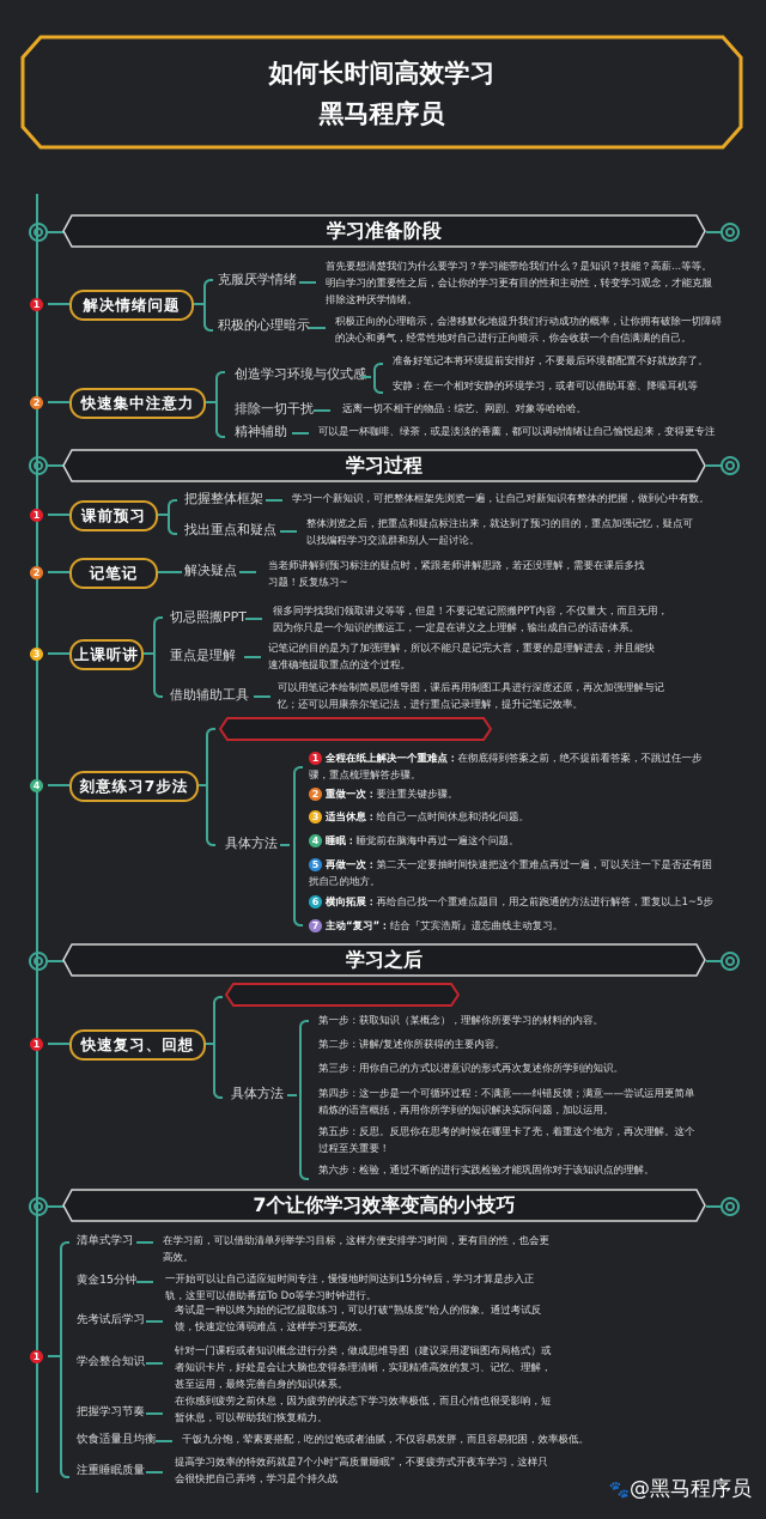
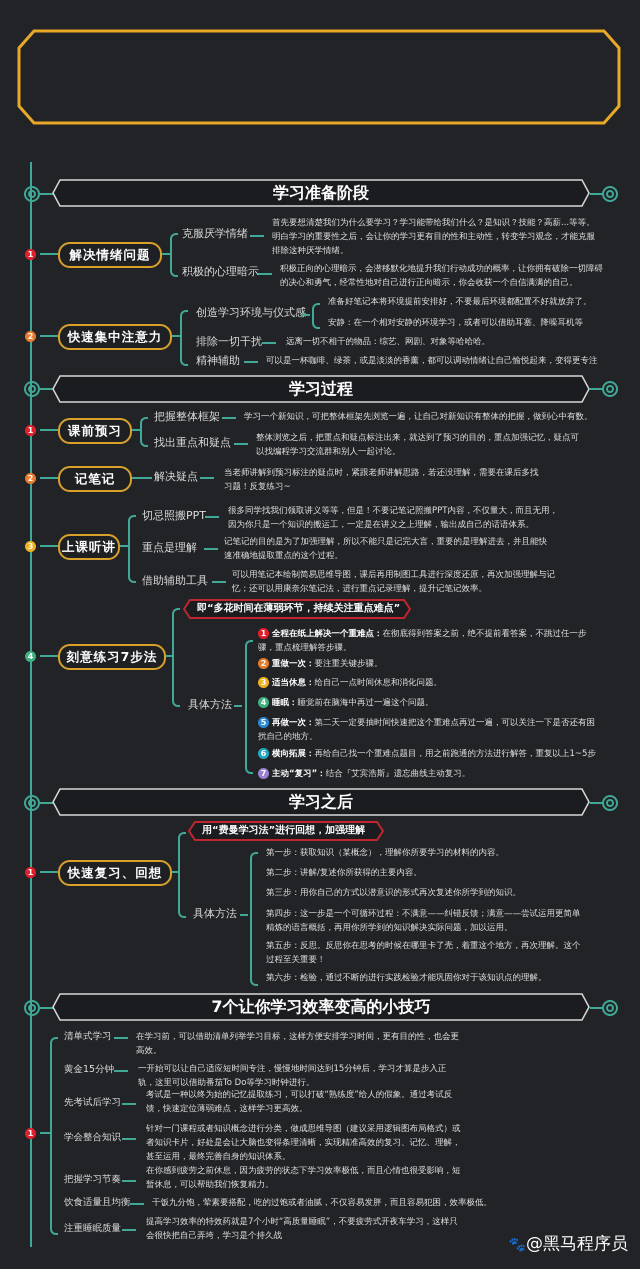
- 如何长时间高效学习
- 黑马程序员
  学习准备阶段
  1
  解决情绪问题
  克服厌学情绪
  首先要想清楚我们为什么要学习？学习能带给我们什么？是知识？技能？高薪...等等。明白学习的重要性之后，会让你的学习更有目的性和主动性，转变学习观念，才能克服排除这种厌学情绪。
  积极的心理暗示
  积极正向的心理暗示，会潜移默化地提升我们行动成功的概率，让你拥有破除一切障碍的决心和勇气，经常性地对自己进行正向暗示，你会收获一个自信满满的自己。
  2
  快速集中注意力
  创造学习环境与仪式感
  准备好笔记本将环境提前安排好，不要最后环境都配置不好就放弃了。
  安静：在一个相对安静的环境学习，或者可以借助耳塞、降噪耳机等
  排除一切干扰
  远离一切不相干的物品：综艺、网剧、对象等哈哈哈。
  精神辅助
  可以是一杯咖啡、绿茶，或是淡淡的香薰，都可以调动情绪让自己愉悦起来，变得更专注
  学习过程
  1
  课前预习
  把握整体框架
  学习一个新知识，可把整体框架先浏览一遍，让自己对新知识有整体的把握，做到心中有数。
  找出重点和疑点
  整体浏览之后，把重点和疑点标注出来，就达到了预习的目的，重点加强记忆，疑点可以找编程学习交流群和别人一起讨论。
  2
  记笔记
  解决疑点
  当老师讲解到预习标注的疑点时，紧跟老师讲解思路，若还没理解，需要在课后多找习题！反复练习~
  3
  上课听讲
  切忌照搬PPT
  很多同学找我们领取讲义等等，但是！不要记笔记照搬PPT内容，不仅量大，而且无用，因为你只是一个知识的搬运工，一定是在讲义之上理解，输出成自己的话语体系。
  重点是理解
  记笔记的目的是为了加强理解，所以不能只是记完大言，重要的是理解进去，并且能快速准确地提取重点的这个过程。
  借助辅助工具
  可以用笔记本绘制简易思维导图，课后再用制图工具进行深度还原，再次加强理解与记忆；还可以用康奈尔笔记法，进行重点记录理解，提升记笔记效率。
  4
  刻意练习7步法
+ 即“多花时间在薄弱环节，持续关注重点难点”
  具体方法
  1 全程在纸上解决一个重难点：在彻底得到答案之前，绝不提前看答案，不跳过任一步骤，重点梳理解答步骤。
  2 重做一次：要注重关键步骤。
  3 适当休息：给自己一点时间休息和消化问题。
  4 睡眠：睡觉前在脑海中再过一遍这个问题。
  5 再做一次：第二天一定要抽时间快速把这个重难点再过一遍，可以关注一下是否还有困扰自己的地方。
  6 横向拓展：再给自己找一个重难点题目，用之前跑通的方法进行解答，重复以上1~5步
  7 主动“复习”：结合『艾宾浩斯』遗忘曲线主动复习。
  学习之后
  1
  快速复习、回想
+ 用“费曼学习法”进行回想，加强理解
  具体方法
  第一步：获取知识（某概念），理解你所要学习的材料的内容。
  第二步：讲解/复述你所获得的主要内容。
  第三步：用你自己的方式以潜意识的形式再次复述你所学到的知识。
  第四步：这一步是一个可循环过程：不满意——纠错反馈；满意——尝试运用更简单精炼的语言概括，再用你所学到的知识解决实际问题，加以运用。
  第五步：反思。反思你在思考的时候在哪里卡了壳，着重这个地方，再次理解。这个过程至关重要！
  第六步：检验，通过不断的进行实践检验才能巩固你对于该知识点的理解。
  7个让你学习效率变高的小技巧
  1
  清单式学习
  在学习前，可以借助清单列举学习目标，这样方便安排学习时间，更有目的性，也会更高效。
  黄金15分钟
  一开始可以让自己适应短时间专注，慢慢地时间达到15分钟后，学习才算是步入正轨，这里可以借助番茄To Do等学习时钟进行。
  先考试后学习
  考试是一种以终为始的记忆提取练习，可以打破“熟练度”给人的假象。通过考试反馈，快速定位薄弱难点，这样学习更高效。
  学会整合知识
  针对一门课程或者知识概念进行分类，做成思维导图（建议采用逻辑图布局格式）或者知识卡片，好处是会让大脑也变得条理清晰，实现精准高效的复习、记忆、理解，甚至运用，最终完善自身的知识体系。
  把握学习节奏
  在你感到疲劳之前休息，因为疲劳的状态下学习效率极低，而且心情也很受影响，短暂休息，可以帮助我们恢复精力。
  饮食适量且均衡
  干饭九分饱，荤素要搭配，吃的过饱或者油腻，不仅容易发胖，而且容易犯困，效率极低。
  注重睡眠质量
  提高学习效率的特效药就是7个小时“高质量睡眠”，不要疲劳式开夜车学习，这样只会很快把自己弄垮，学习是个持久战
  🐾@黑马程序员
